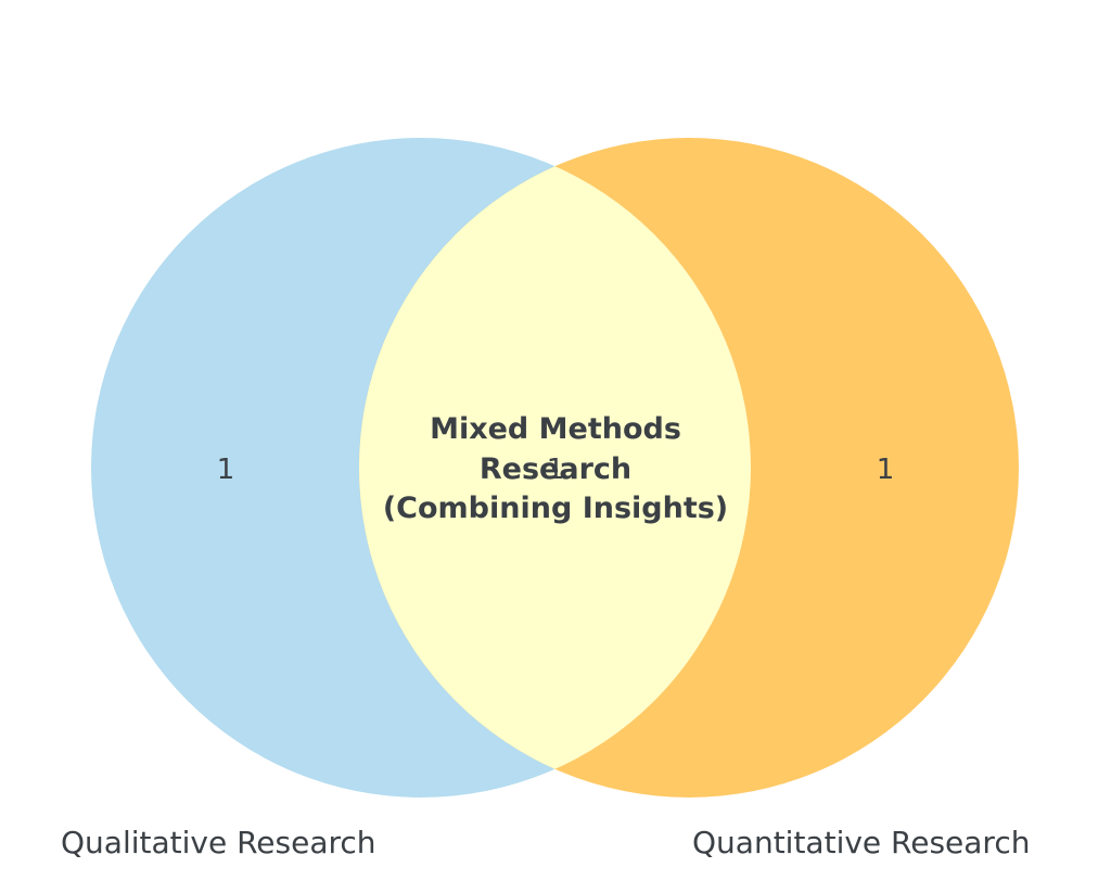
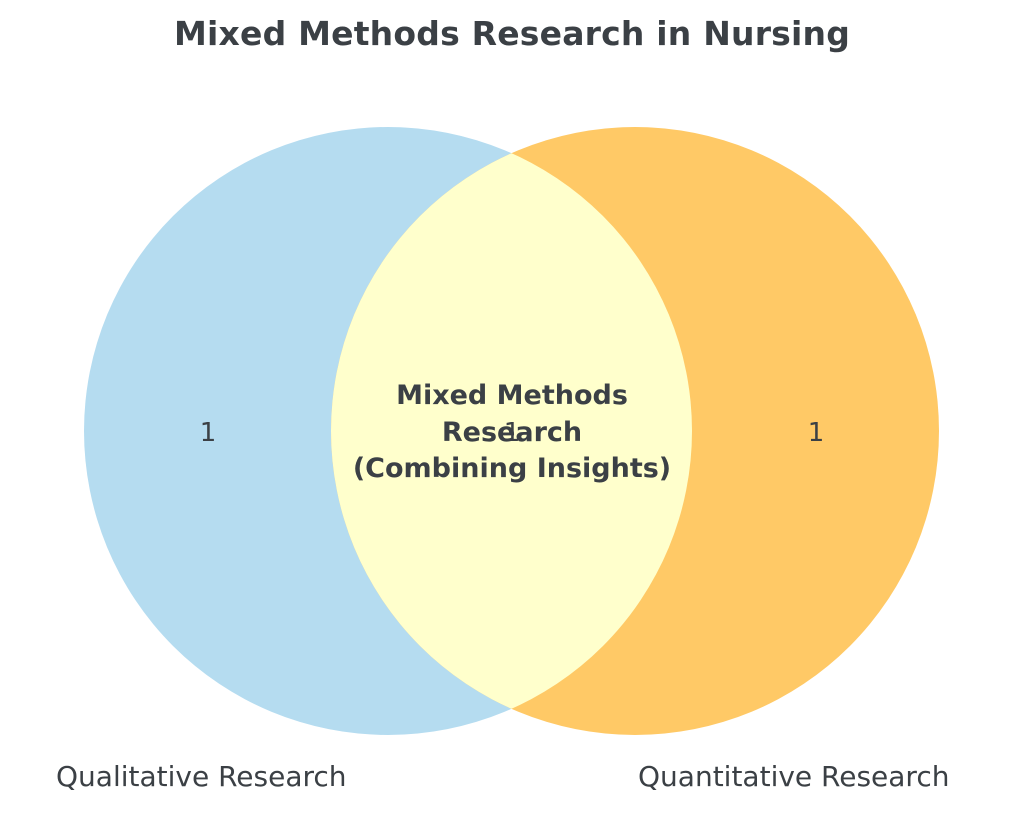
+ Mixed Methods Research in Nursing
  1
  1
  1
  Mixed Methods
  Research
  (Combining Insights)
  Qualitative Research
  Quantitative Research
